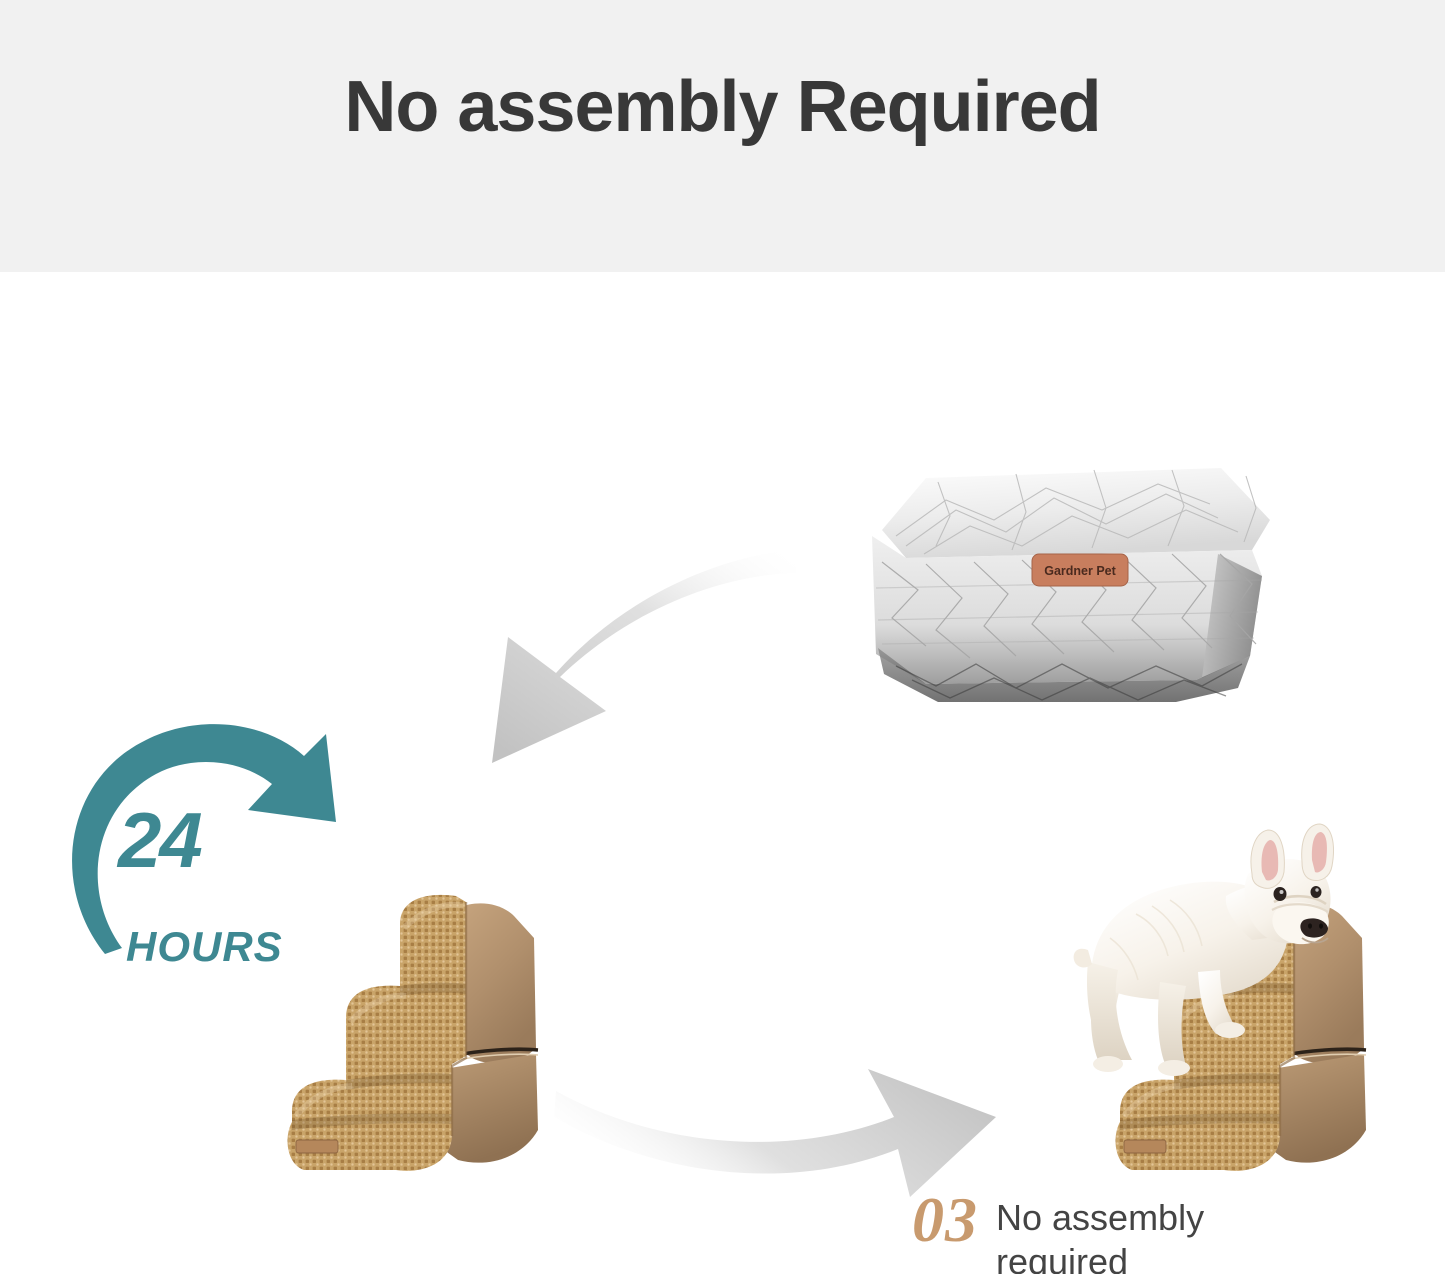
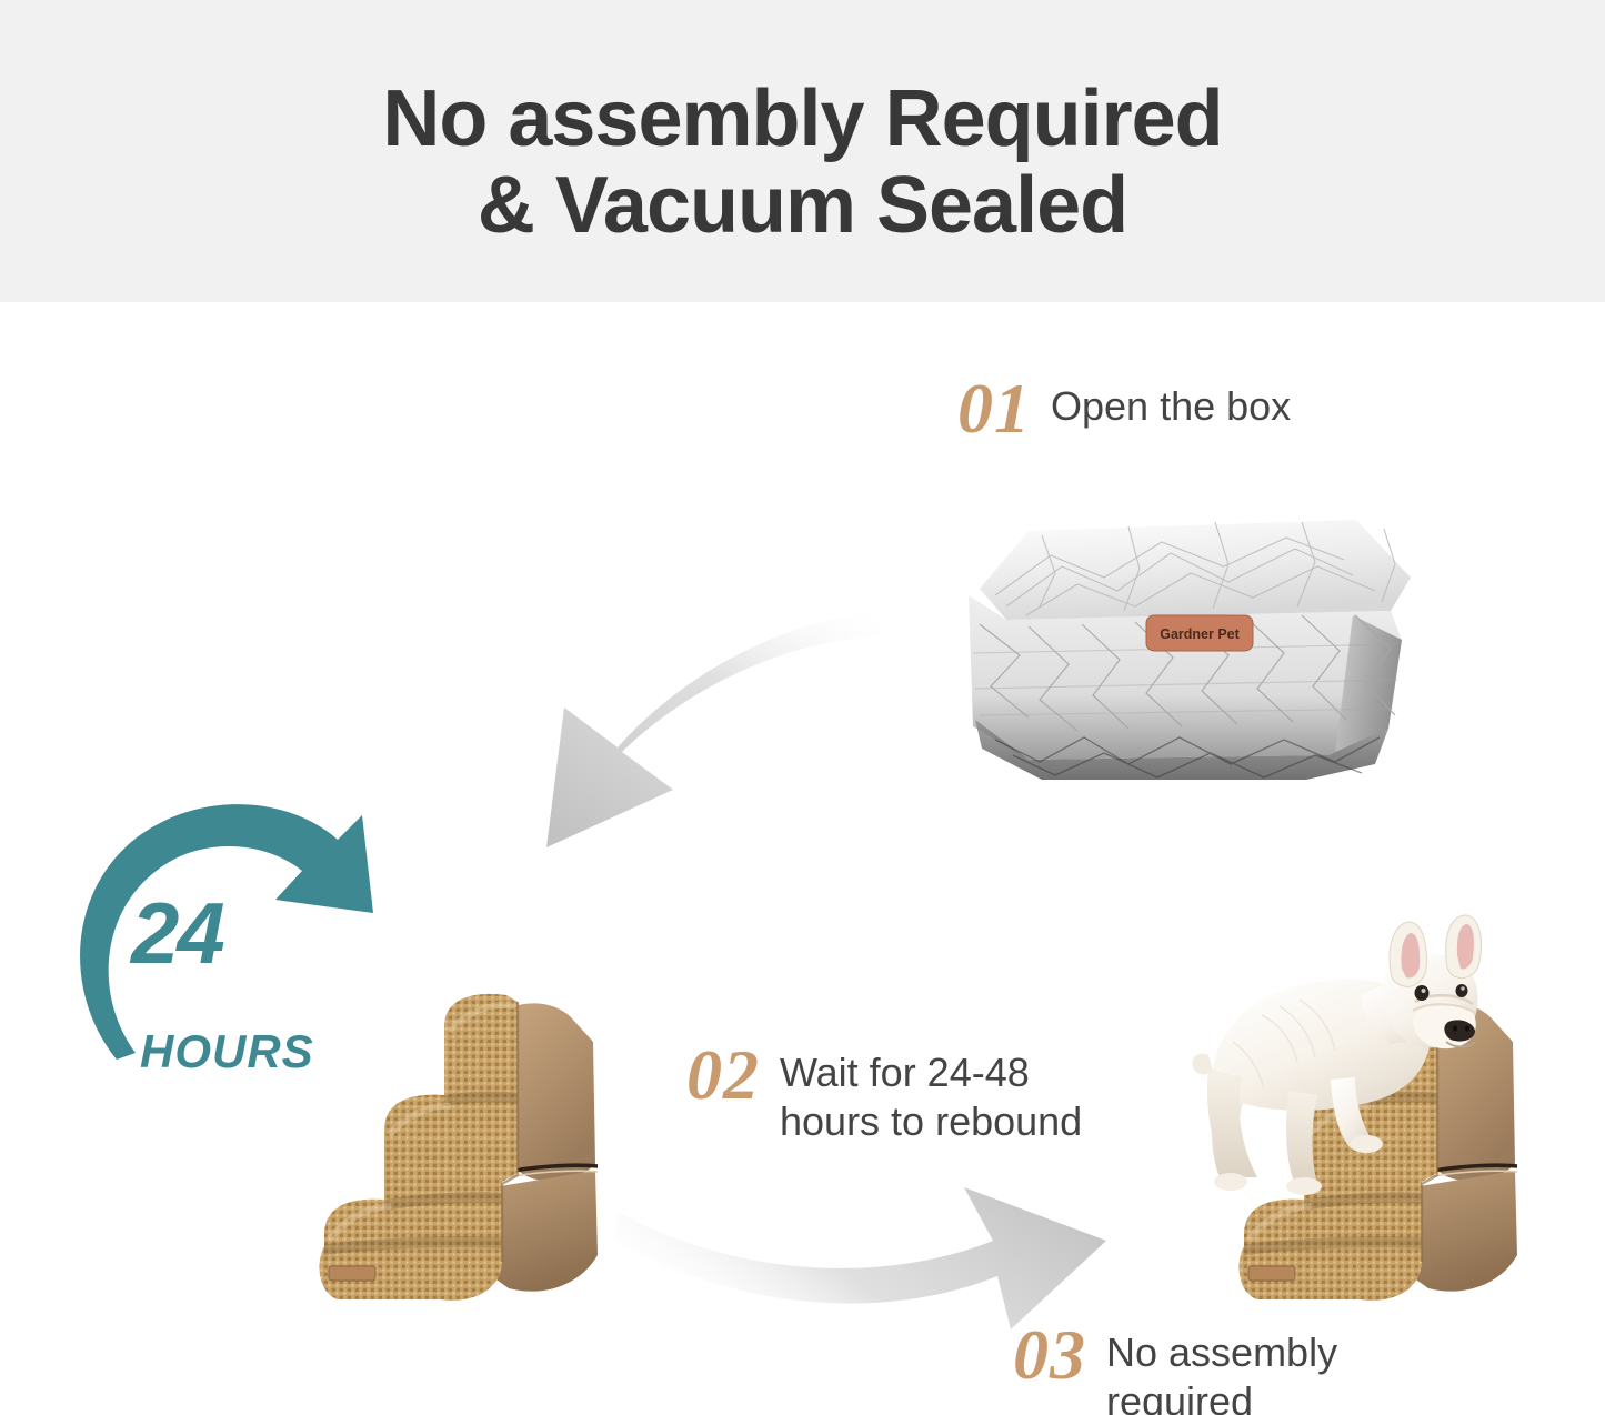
  No assembly Required
+ & Vacuum Sealed
+ 01
+ Open the box
+ 02
+ Wait for 24-48
+ hours to rebound
  03
  No assembly
  required
  Gardner Pet
  24
  HOURS
